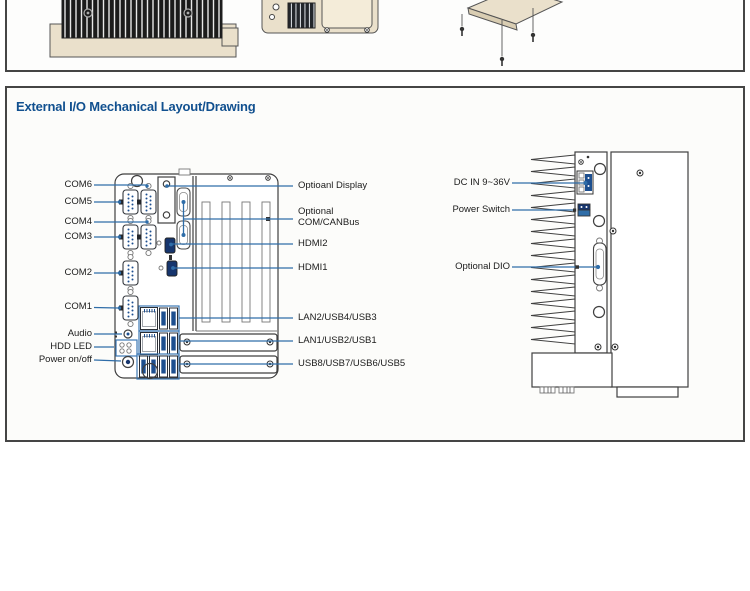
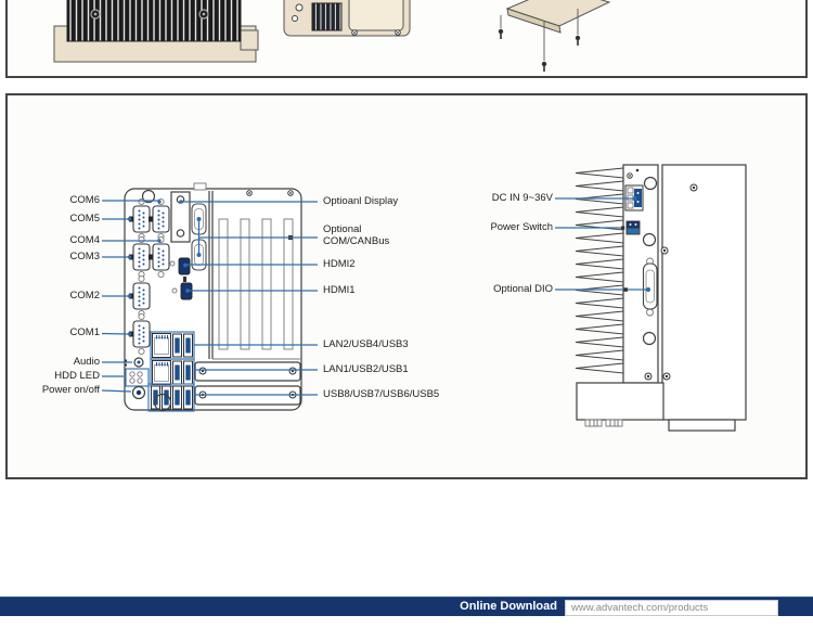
- External I/O Mechanical Layout/Drawing
  COM6
  COM5
  COM4
  COM3
  COM2
  COM1
  Audio
  HDD LED
  Power on/off
  Optioanl Display
  Optional COM/CANBus
  HDMI2
  HDMI1
  LAN2/USB4/USB3
  LAN1/USB2/USB1
  USB8/USB7/USB6/USB5
  DC IN 9~36V
  Power Switch
  Optional DIO
+ Online Download
+ www.advantech.com/products
